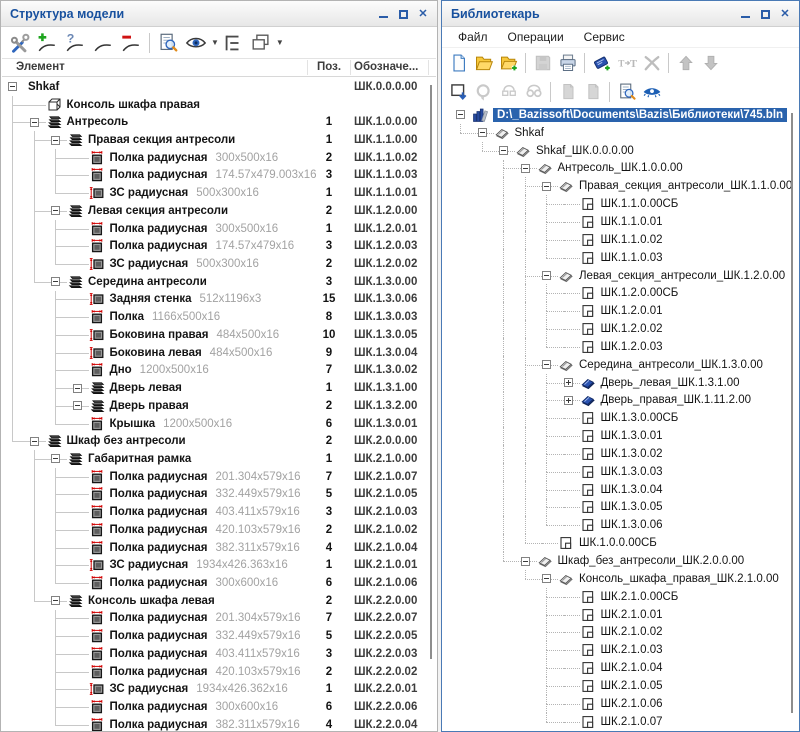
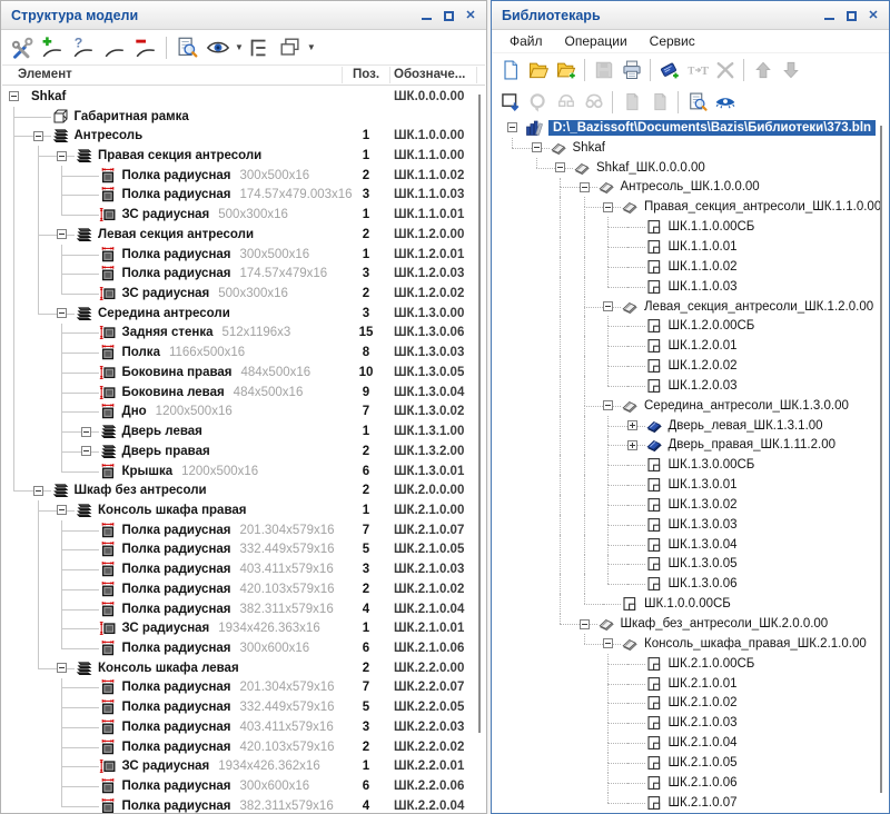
  Структура модели
  ✕
  ?
  ▼
  ▼
  Элемент
  Поз.
  Обозначе...
  Shkaf
  ШК.0.0.0.00
- Консоль шкафа правая
+ Габаритная рамка
  Антресоль
  1
  ШК.1.0.0.00
  Правая секция антресоли
  1
  ШК.1.1.0.00
  Полка радиусная
  300x500x16
  2
  ШК.1.1.0.02
  Полка радиусная
  174.57x479.003x16
  3
  ШК.1.1.0.03
  ЗС радиусная
  500x300x16
  1
  ШК.1.1.0.01
  Левая секция антресоли
  2
  ШК.1.2.0.00
  Полка радиусная
  300x500x16
  1
  ШК.1.2.0.01
  Полка радиусная
  174.57x479x16
  3
  ШК.1.2.0.03
  ЗС радиусная
  500x300x16
  2
  ШК.1.2.0.02
  Середина антресоли
  3
  ШК.1.3.0.00
  Задняя стенка
  512x1196x3
  15
  ШК.1.3.0.06
  Полка
  1166x500x16
  8
  ШК.1.3.0.03
  Боковина правая
  484x500x16
  10
  ШК.1.3.0.05
  Боковина левая
  484x500x16
  9
  ШК.1.3.0.04
  Дно
  1200x500x16
  7
  ШК.1.3.0.02
  Дверь левая
  1
  ШК.1.3.1.00
  Дверь правая
  2
  ШК.1.3.2.00
  Крышка
  1200x500x16
  6
  ШК.1.3.0.01
  Шкаф без антресоли
  2
  ШК.2.0.0.00
- Габаритная рамка
+ Консоль шкафа правая
  1
  ШК.2.1.0.00
  Полка радиусная
  201.304x579x16
  7
  ШК.2.1.0.07
  Полка радиусная
  332.449x579x16
  5
  ШК.2.1.0.05
  Полка радиусная
  403.411x579x16
  3
  ШК.2.1.0.03
  Полка радиусная
  420.103x579x16
  2
  ШК.2.1.0.02
  Полка радиусная
  382.311x579x16
  4
  ШК.2.1.0.04
  ЗС радиусная
  1934x426.363x16
  1
  ШК.2.1.0.01
  Полка радиусная
  300x600x16
  6
  ШК.2.1.0.06
  Консоль шкафа левая
  2
  ШК.2.2.0.00
  Полка радиусная
  201.304x579x16
  7
  ШК.2.2.0.07
  Полка радиусная
  332.449x579x16
  5
  ШК.2.2.0.05
  Полка радиусная
  403.411x579x16
  3
  ШК.2.2.0.03
  Полка радиусная
  420.103x579x16
  2
  ШК.2.2.0.02
  ЗС радиусная
  1934x426.362x16
  1
  ШК.2.2.0.01
  Полка радиусная
  300x600x16
  6
  ШК.2.2.0.06
  Полка радиусная
  382.311x579x16
  4
  ШК.2.2.0.04
  Библиотекарь
  ✕
  Файл
  Операции
  Сервис
  T
  T
- D:\_Bazissoft\Documents\Bazis\Библиотеки\745.bln
+ D:\_Bazissoft\Documents\Bazis\Библиотеки\373.bln
  Shkaf
  Shkaf_ШК.0.0.0.00
  Антресоль_ШК.1.0.0.00
  Правая_секция_антресоли_ШК.1.1.0.00
  ШК.1.1.0.00СБ
  ШК.1.1.0.01
  ШК.1.1.0.02
  ШК.1.1.0.03
  Левая_секция_антресоли_ШК.1.2.0.00
  ШК.1.2.0.00СБ
  ШК.1.2.0.01
  ШК.1.2.0.02
  ШК.1.2.0.03
  Середина_антресоли_ШК.1.3.0.00
  Дверь_левая_ШК.1.3.1.00
  Дверь_правая_ШК.1.11.2.00
  ШК.1.3.0.00СБ
  ШК.1.3.0.01
  ШК.1.3.0.02
  ШК.1.3.0.03
  ШК.1.3.0.04
  ШК.1.3.0.05
  ШК.1.3.0.06
  ШК.1.0.0.00СБ
  Шкаф_без_антресоли_ШК.2.0.0.00
  Консоль_шкафа_правая_ШК.2.1.0.00
  ШК.2.1.0.00СБ
  ШК.2.1.0.01
  ШК.2.1.0.02
  ШК.2.1.0.03
  ШК.2.1.0.04
  ШК.2.1.0.05
  ШК.2.1.0.06
  ШК.2.1.0.07
